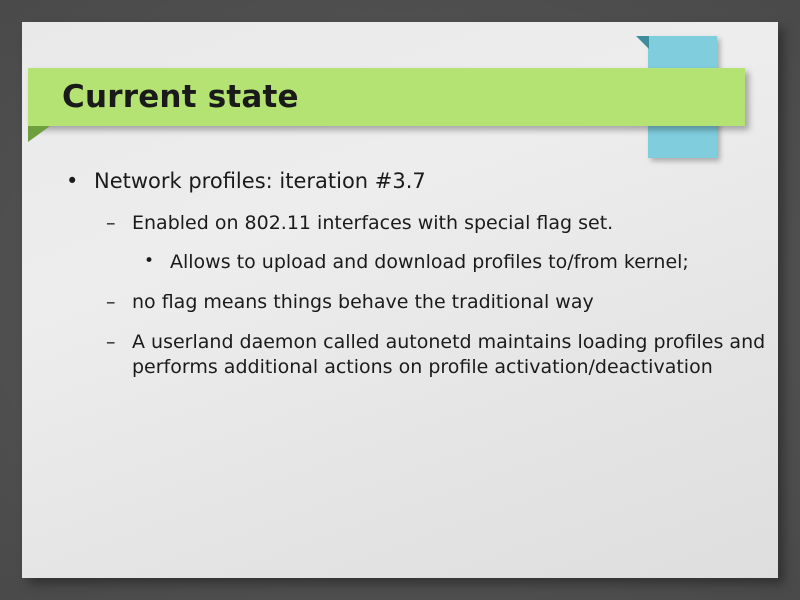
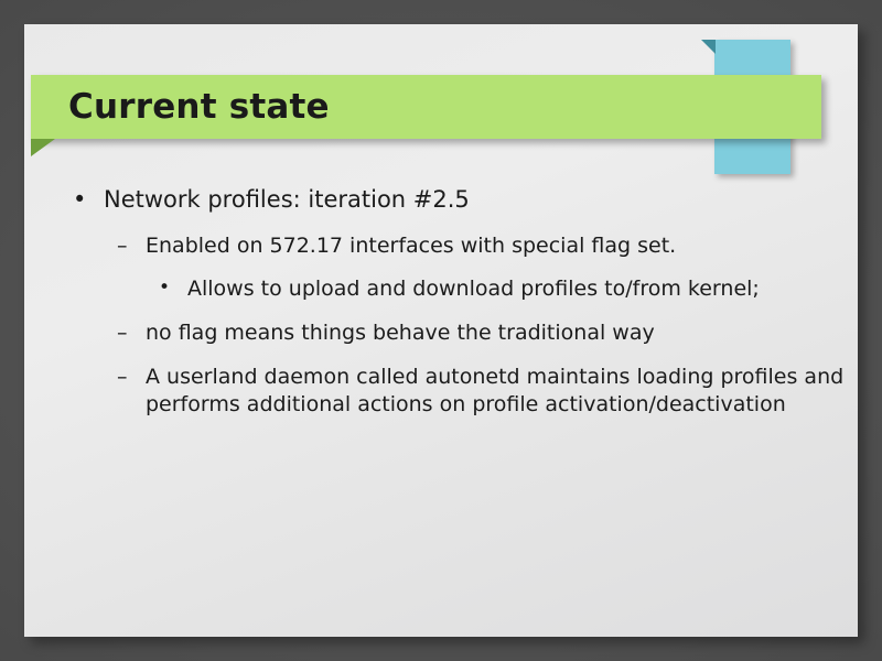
  Current state
  •
- Network profiles: iteration #3.7
+ Network profiles: iteration #2.5
  –
- Enabled on 802.11 interfaces with special flag set.
+ Enabled on 572.17 interfaces with special flag set.
  •
  Allows to upload and download profiles to/from kernel;
  –
  no flag means things behave the traditional way
  –
  A userland daemon called autonetd maintains loading profiles and performs additional actions on profile activation/deactivation
